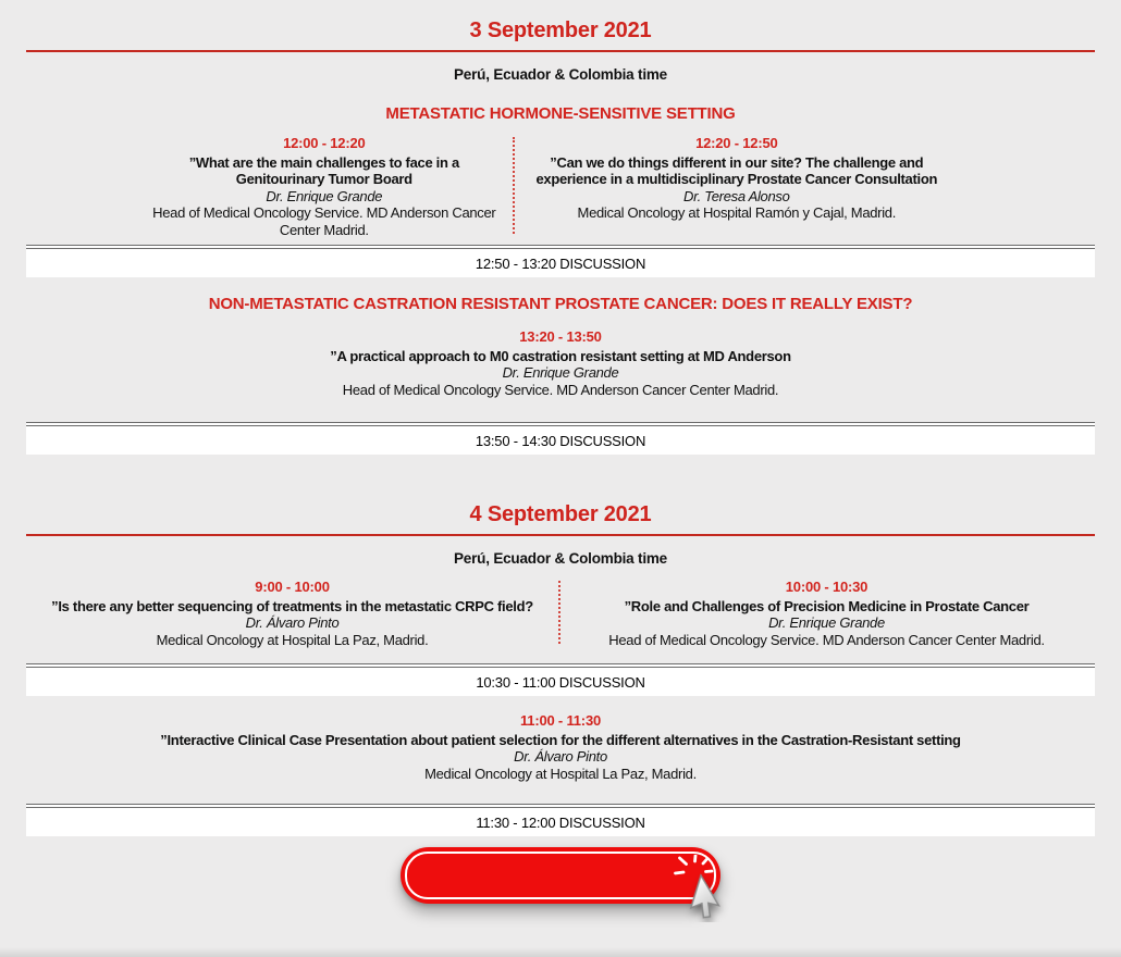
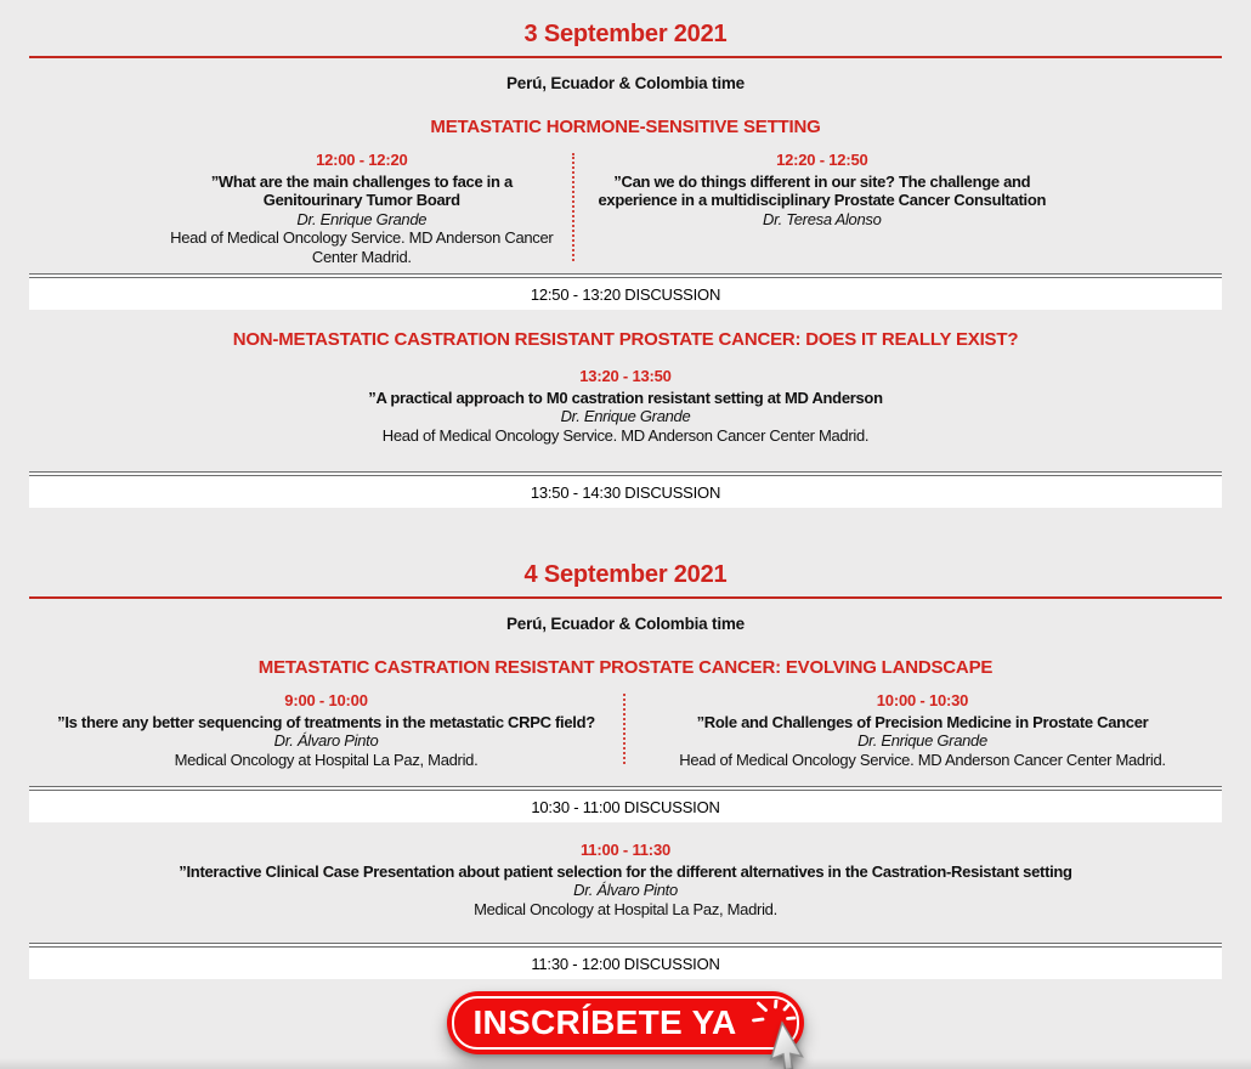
  3 September 2021
  Perú, Ecuador & Colombia time
  METASTATIC HORMONE-SENSITIVE SETTING
  12:00 - 12:20
  ”What are the main challenges to face in a Genitourinary Tumor Board
  Dr. Enrique Grande
  Head of Medical Oncology Service. MD Anderson Cancer Center Madrid.
  12:20 - 12:50
  ”Can we do things different in our site? The challenge and experience in a multidisciplinary Prostate Cancer Consultation
  Dr. Teresa Alonso
- Medical Oncology at Hospital Ramón y Cajal, Madrid.
  12:50 - 13:20 DISCUSSION
  NON-METASTATIC CASTRATION RESISTANT PROSTATE CANCER: DOES IT REALLY EXIST?
  13:20 - 13:50
  ”A practical approach to M0 castration resistant setting at MD Anderson
  Dr. Enrique Grande
  Head of Medical Oncology Service. MD Anderson Cancer Center Madrid.
  13:50 - 14:30 DISCUSSION
  4 September 2021
  Perú, Ecuador & Colombia time
+ METASTATIC CASTRATION RESISTANT PROSTATE CANCER: EVOLVING LANDSCAPE
  9:00 - 10:00
  ”Is there any better sequencing of treatments in the metastatic CRPC field?
  Dr. Álvaro Pinto
  Medical Oncology at Hospital La Paz, Madrid.
  10:00 - 10:30
  ”Role and Challenges of Precision Medicine in Prostate Cancer
  Dr. Enrique Grande
  Head of Medical Oncology Service. MD Anderson Cancer Center Madrid.
  10:30 - 11:00 DISCUSSION
  11:00 - 11:30
  ”Interactive Clinical Case Presentation about patient selection for the different alternatives in the Castration-Resistant setting
  Dr. Álvaro Pinto
  Medical Oncology at Hospital La Paz, Madrid.
  11:30 - 12:00 DISCUSSION
+ INSCRÍBETE YA
